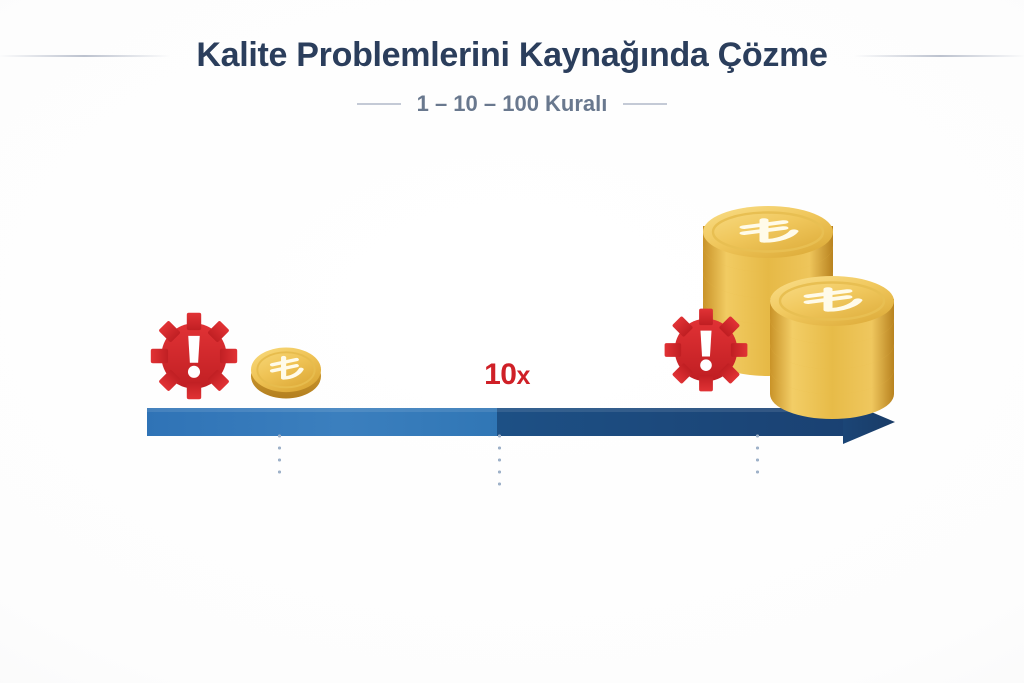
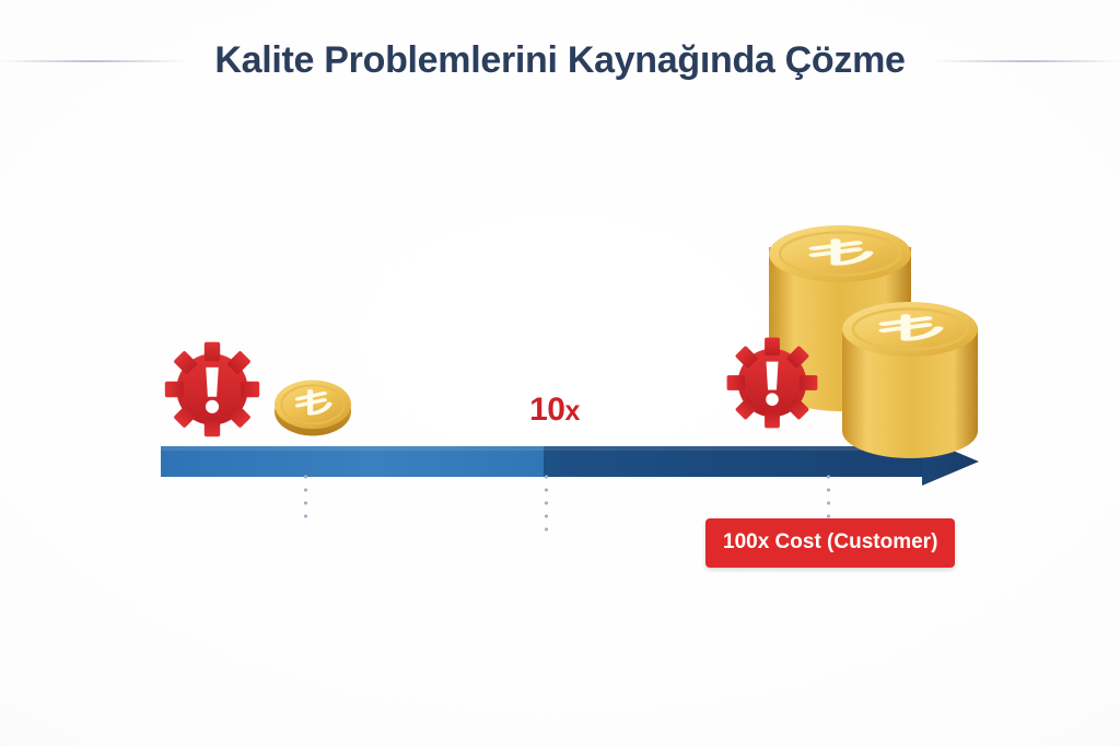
  Kalite Problemlerini Kaynağında Çözme
- 1 – 10 – 100 Kuralı
  10x
+ 100x Cost (Customer)
